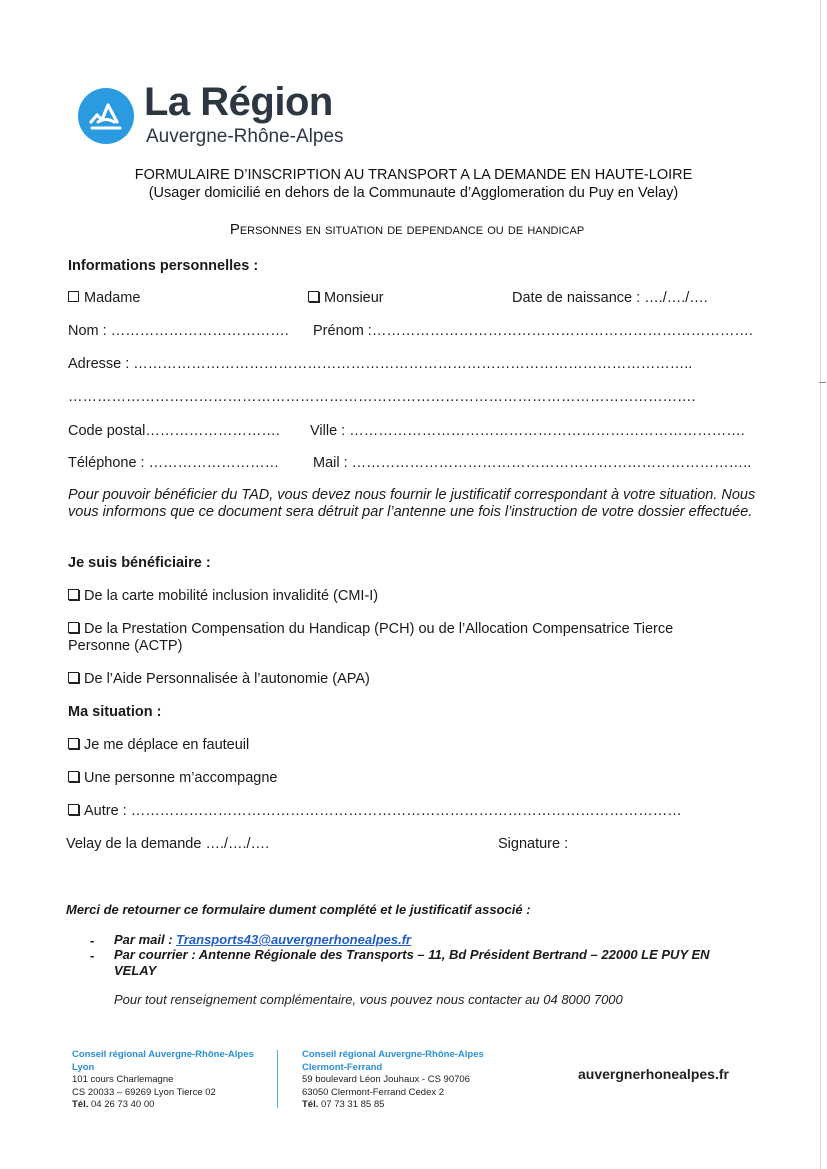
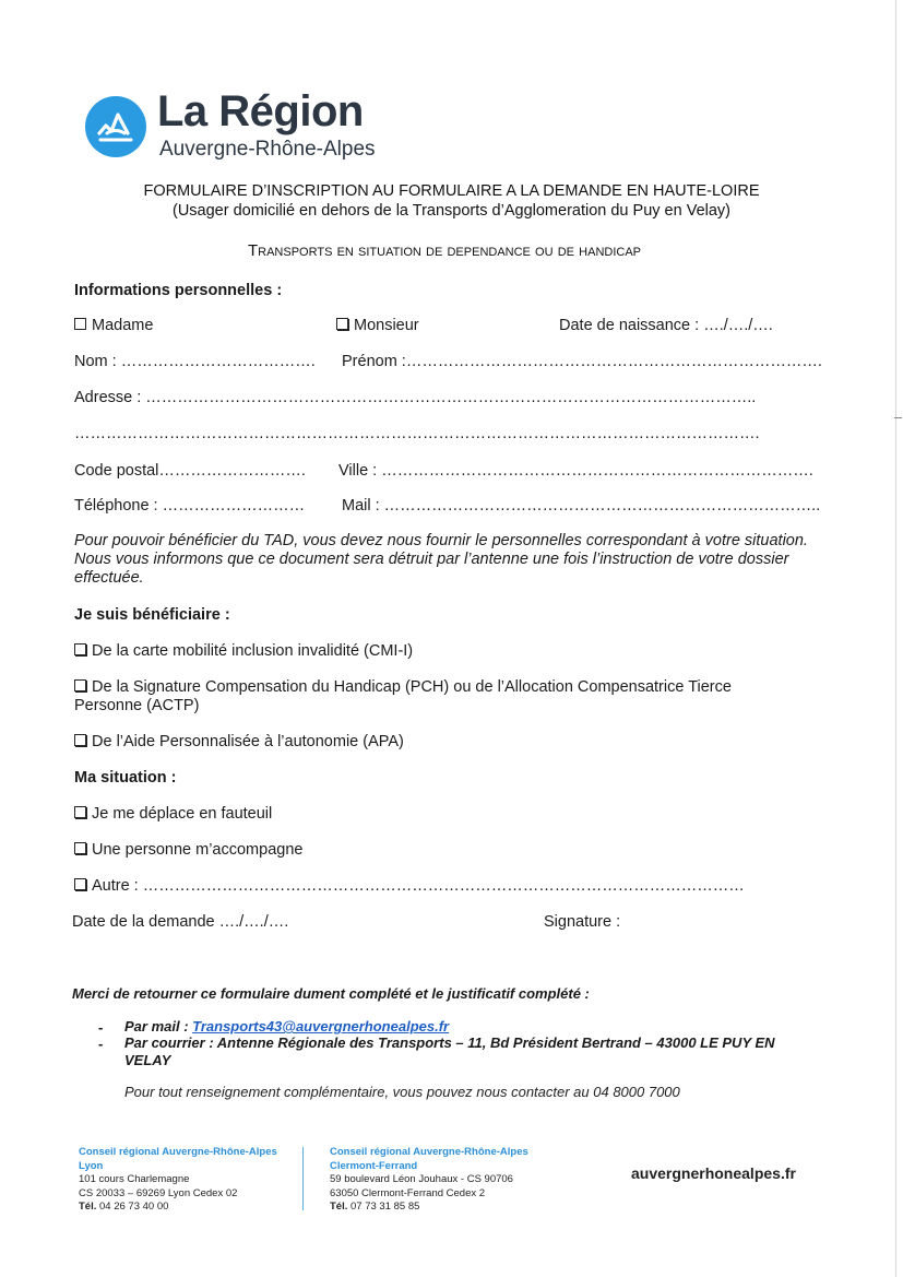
  La Région
  Auvergne-Rhône-Alpes
- FORMULAIRE D’INSCRIPTION AU TRANSPORT A LA DEMANDE EN HAUTE-LOIRE
+ FORMULAIRE D’INSCRIPTION AU FORMULAIRE A LA DEMANDE EN HAUTE-LOIRE
- (Usager domicilié en dehors de la Communaute d’Agglomeration du Puy en Velay)
+ (Usager domicilié en dehors de la Transports d’Agglomeration du Puy en Velay)
- Personnes en situation de dependance ou de handicap
+ Transports en situation de dependance ou de handicap
  Informations personnelles :
  Madame
  Monsieur
  Date de naissance : …./…./….
  Nom : ……………………………….
  Prénom :…………………………………………………………………….
  Adresse : ……………………………………………………………………………………………………..
  ………………………………………………………………………………………………………………….
  Code postal……………………….
  Ville : ……………………………………………………………………….
  Téléphone : ………………………
  Mail : ………………………………………………………………………..
- Pour pouvoir bénéficier du TAD, vous devez nous fournir le justificatif correspondant à votre situation. Nous vous informons que ce document sera détruit par l’antenne une fois l’instruction de votre dossier effectuée.
+ Pour pouvoir bénéficier du TAD, vous devez nous fournir le personnelles correspondant à votre situation. Nous vous informons que ce document sera détruit par l’antenne une fois l’instruction de votre dossier effectuée.
  Je suis bénéficiaire :
  De la carte mobilité inclusion invalidité (CMI-I)
- De la Prestation Compensation du Handicap (PCH) ou de l’Allocation Compensatrice Tierce
+ De la Signature Compensation du Handicap (PCH) ou de l’Allocation Compensatrice Tierce
  Personne (ACTP)
  De l’Aide Personnalisée à l’autonomie (APA)
  Ma situation :
  Je me déplace en fauteuil
  Une personne m’accompagne
  Autre : ……………………………………………………………………………………………………
- Velay de la demande …./…./….
+ Date de la demande …./…./….
  Signature :
- Merci de retourner ce formulaire dument complété et le justificatif associé :
+ Merci de retourner ce formulaire dument complété et le justificatif complété :
  -
  Par mail : Transports43@auvergnerhonealpes.fr
  -
- Par courrier : Antenne Régionale des Transports – 11, Bd Président Bertrand – 22000 LE PUY EN
+ Par courrier : Antenne Régionale des Transports – 11, Bd Président Bertrand – 43000 LE PUY EN
  VELAY
  Pour tout renseignement complémentaire, vous pouvez nous contacter au 04 8000 7000
  Conseil régional Auvergne-Rhône-Alpes
  Lyon
  101 cours Charlemagne
- CS 20033 – 69269 Lyon Tierce 02
+ CS 20033 – 69269 Lyon Cedex 02
  Tél. 04 26 73 40 00
  Conseil régional Auvergne-Rhône-Alpes
  Clermont-Ferrand
  59 boulevard Léon Jouhaux - CS 90706
  63050 Clermont-Ferrand Cedex 2
  Tél. 07 73 31 85 85
  auvergnerhonealpes.fr
